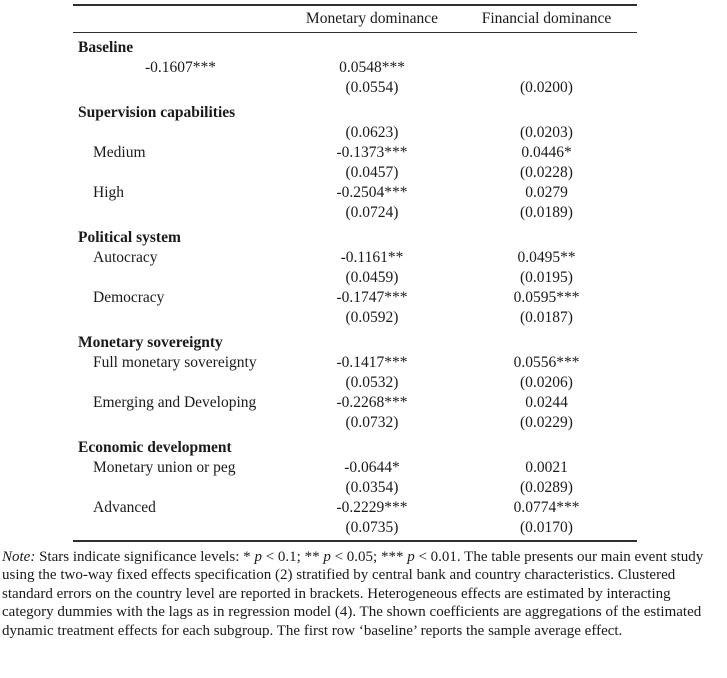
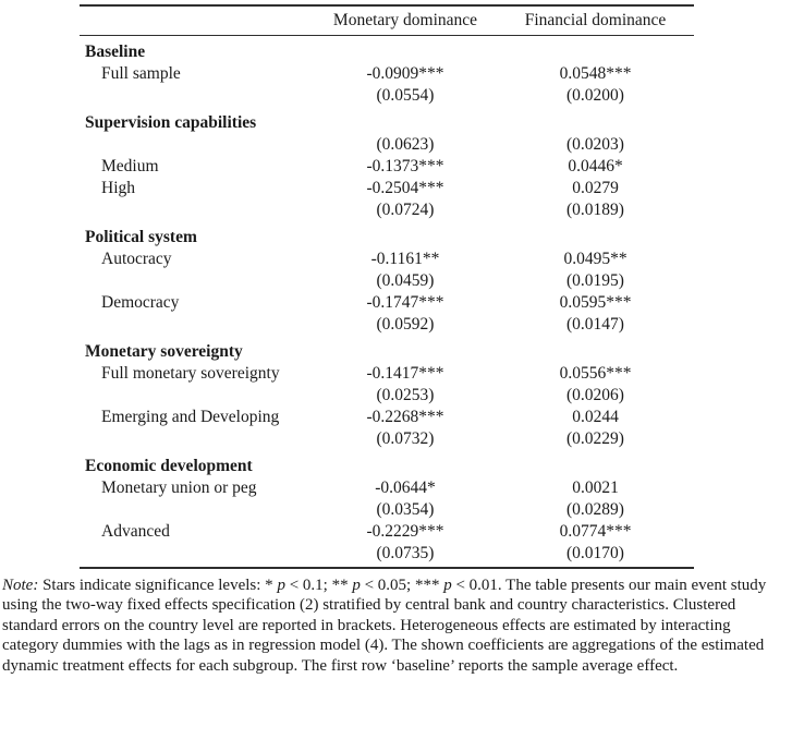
  Monetary dominance
  Financial dominance
  Baseline
+ Full sample
- -0.1607***
+ -0.0909***
  0.0548***
  (0.0554)
  (0.0200)
  Supervision capabilities
  (0.0623)
  (0.0203)
  Medium
  -0.1373***
  0.0446*
- (0.0457)
- (0.0228)
  High
  -0.2504***
  0.0279
  (0.0724)
  (0.0189)
  Political system
  Autocracy
  -0.1161**
  0.0495**
  (0.0459)
  (0.0195)
  Democracy
  -0.1747***
  0.0595***
  (0.0592)
- (0.0187)
+ (0.0147)
  Monetary sovereignty
  Full monetary sovereignty
  -0.1417***
  0.0556***
- (0.0532)
+ (0.0253)
  (0.0206)
  Emerging and Developing
  -0.2268***
  0.0244
  (0.0732)
  (0.0229)
  Economic development
  Monetary union or peg
  -0.0644*
  0.0021
  (0.0354)
  (0.0289)
  Advanced
  -0.2229***
  0.0774***
  (0.0735)
  (0.0170)
  Note: Stars indicate significance levels: * p < 0.1; ** p < 0.05; *** p < 0.01. The table presents our main event study using the two-way fixed effects specification (2) stratified by central bank and country characteristics. Clustered standard errors on the country level are reported in brackets. Heterogeneous effects are estimated by interacting category dummies with the lags as in regression model (4). The shown coefficients are aggregations of the estimated dynamic treatment effects for each subgroup. The first row ‘baseline’ reports the sample average effect.
